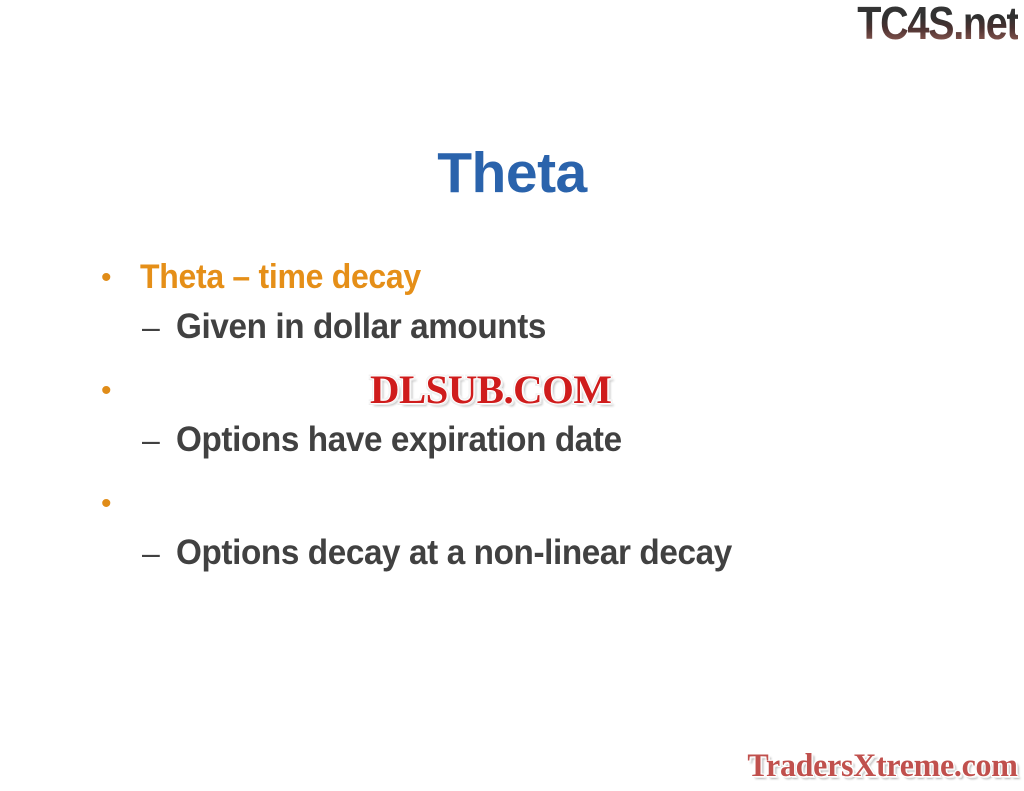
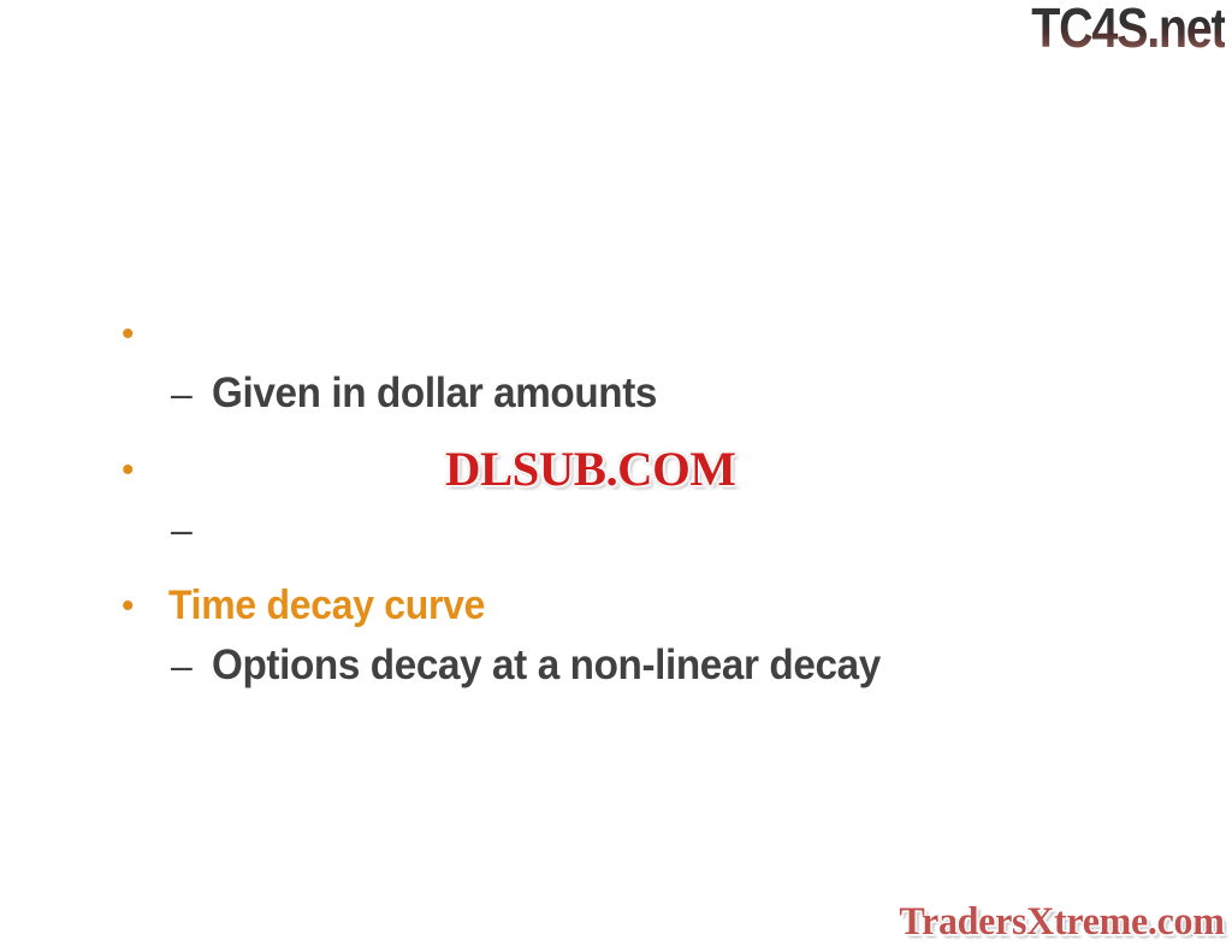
  TC4S.net
- Theta
  •
- Theta – time decay
  –
  Given in dollar amounts
  •
  –
- Options have expiration date
  •
+ Time decay curve
  –
  Options decay at a non-linear decay
  DLSUB.COM
  TradersXtreme.com
